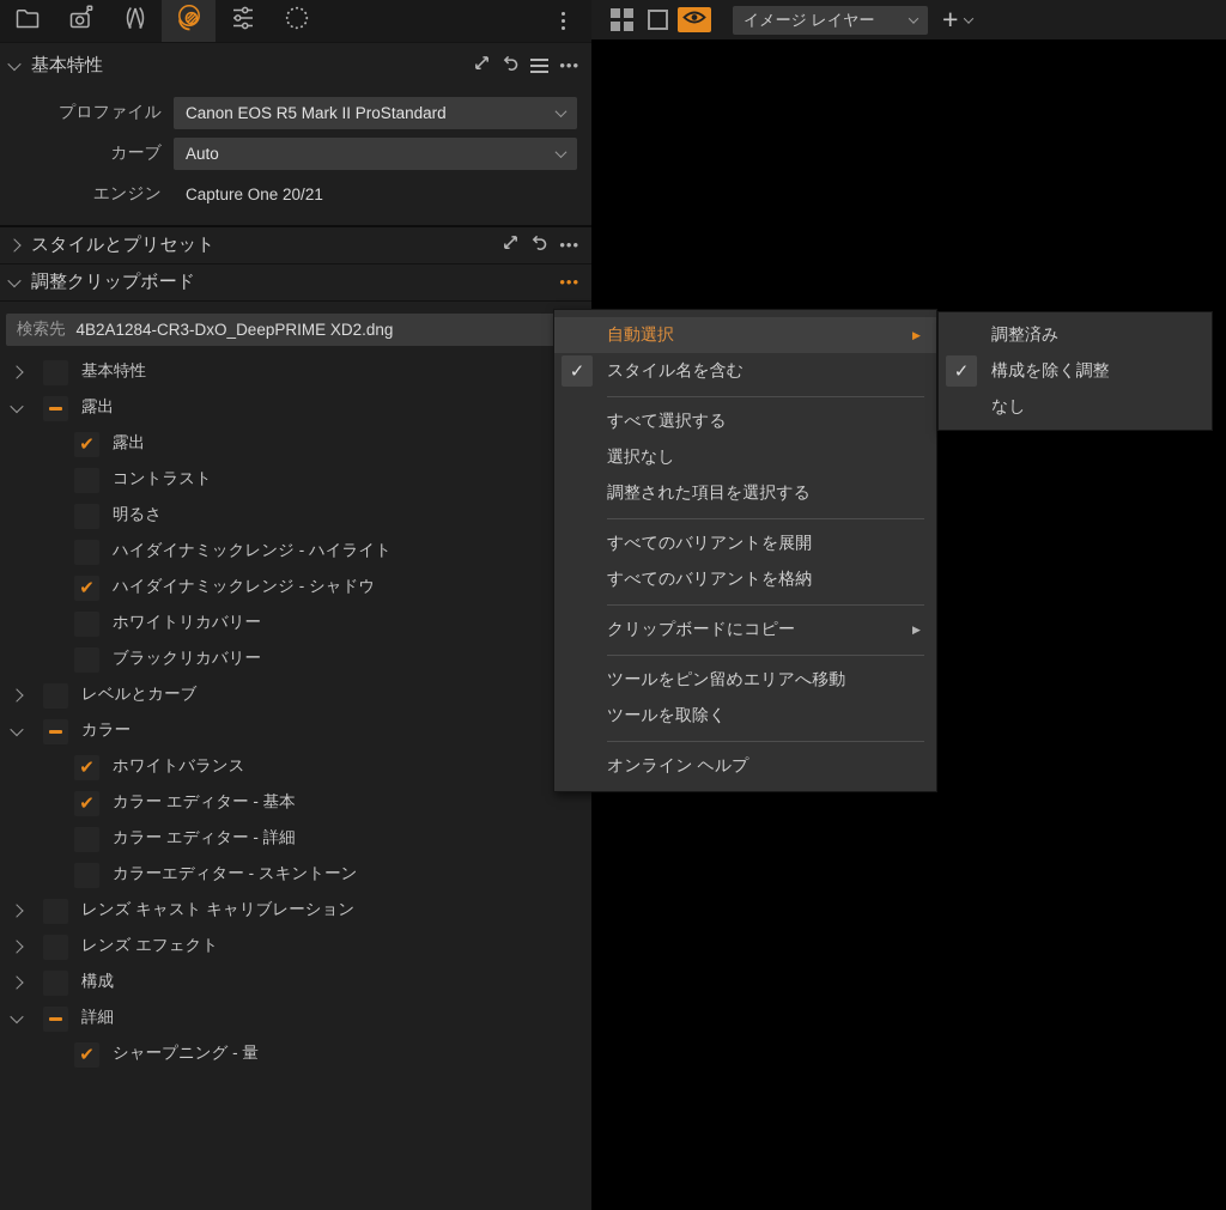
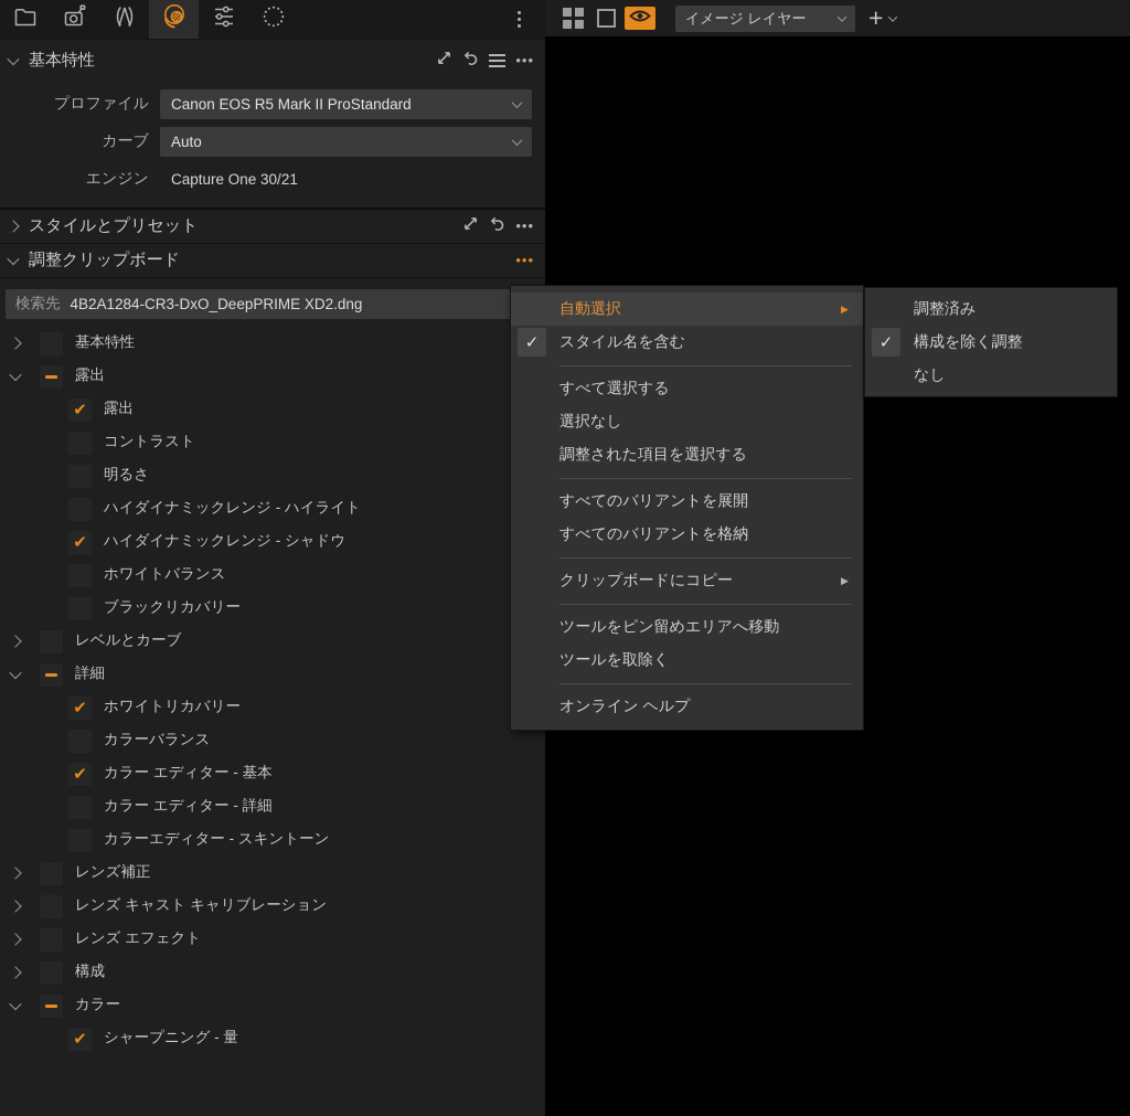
  基本特性
  •••
  プロファイル
  Canon EOS R5 Mark II ProStandard
  カーブ
  Auto
  エンジン
- Capture One 20/21
+ Capture One 30/21
  スタイルとプリセット
  •••
  調整クリップボード
  •••
  検索先
  4B2A1284-CR3-DxO_DeepPRIME XD2.dng
  基本特性
  露出
  ✔
  露出
  コントラスト
  明るさ
  ハイダイナミックレンジ - ハイライト
  ✔
  ハイダイナミックレンジ - シャドウ
- ホワイトリカバリー
+ ホワイトバランス
  ブラックリカバリー
  レベルとカーブ
- カラー
+ 詳細
  ✔
- ホワイトバランス
+ ホワイトリカバリー
+ カラーバランス
  ✔
  カラー エディター - 基本
  カラー エディター - 詳細
  カラーエディター - スキントーン
+ レンズ補正
  レンズ キャスト キャリブレーション
  レンズ エフェクト
  構成
- 詳細
+ カラー
  ✔
  シャープニング - 量
  イメージ レイヤー
  +
  自動選択
  ▶
  ✓
  スタイル名を含む
  すべて選択する
  選択なし
  調整された項目を選択する
  すべてのバリアントを展開
  すべてのバリアントを格納
  クリップボードにコピー
  ▶
  ツールをピン留めエリアへ移動
  ツールを取除く
  オンライン ヘルプ
  調整済み
  ✓
  構成を除く調整
  なし
